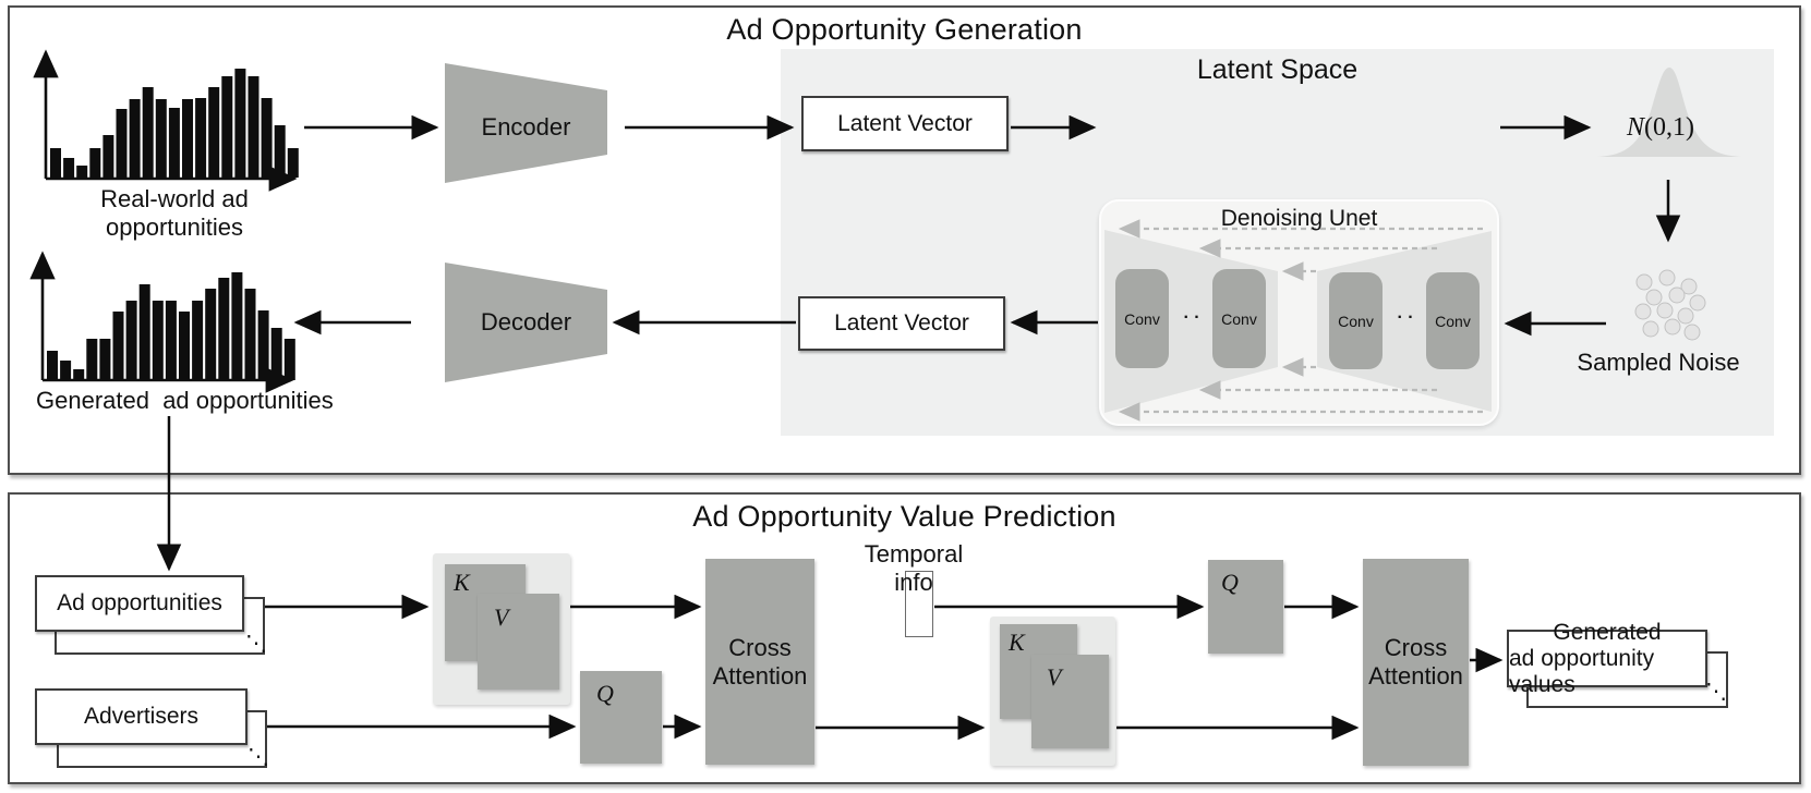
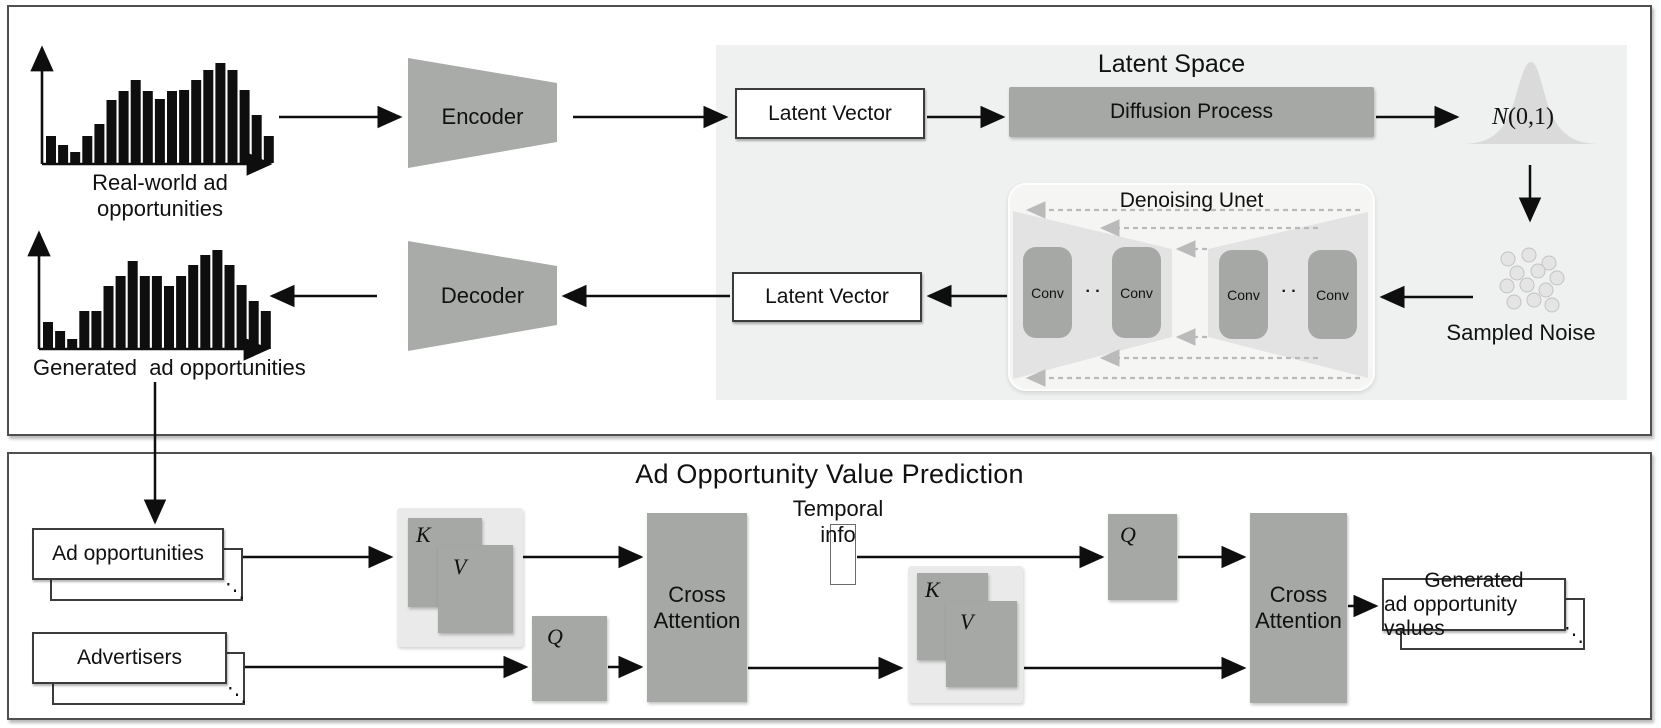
- Ad Opportunity Generation
  Ad Opportunity Value Prediction
  Latent Space
  Denoising Unet
  Real-world ad opportunities
  Generated ad opportunities
  Encoder
  Decoder
  Latent Vector
  Latent Vector
+ Diffusion Process
  Conv
  Conv
  Conv
  Conv
  · ·
  · ·
  N(0,1)
  Sampled Noise
  Ad opportunities
  ⋱
  Advertisers
  ⋱
  K
  V
  Q
  Cross
  Attention
  Temporal info
  K
  V
  Q
  Cross
  Attention
  Generated
  ad opportunity values
  ⋱
